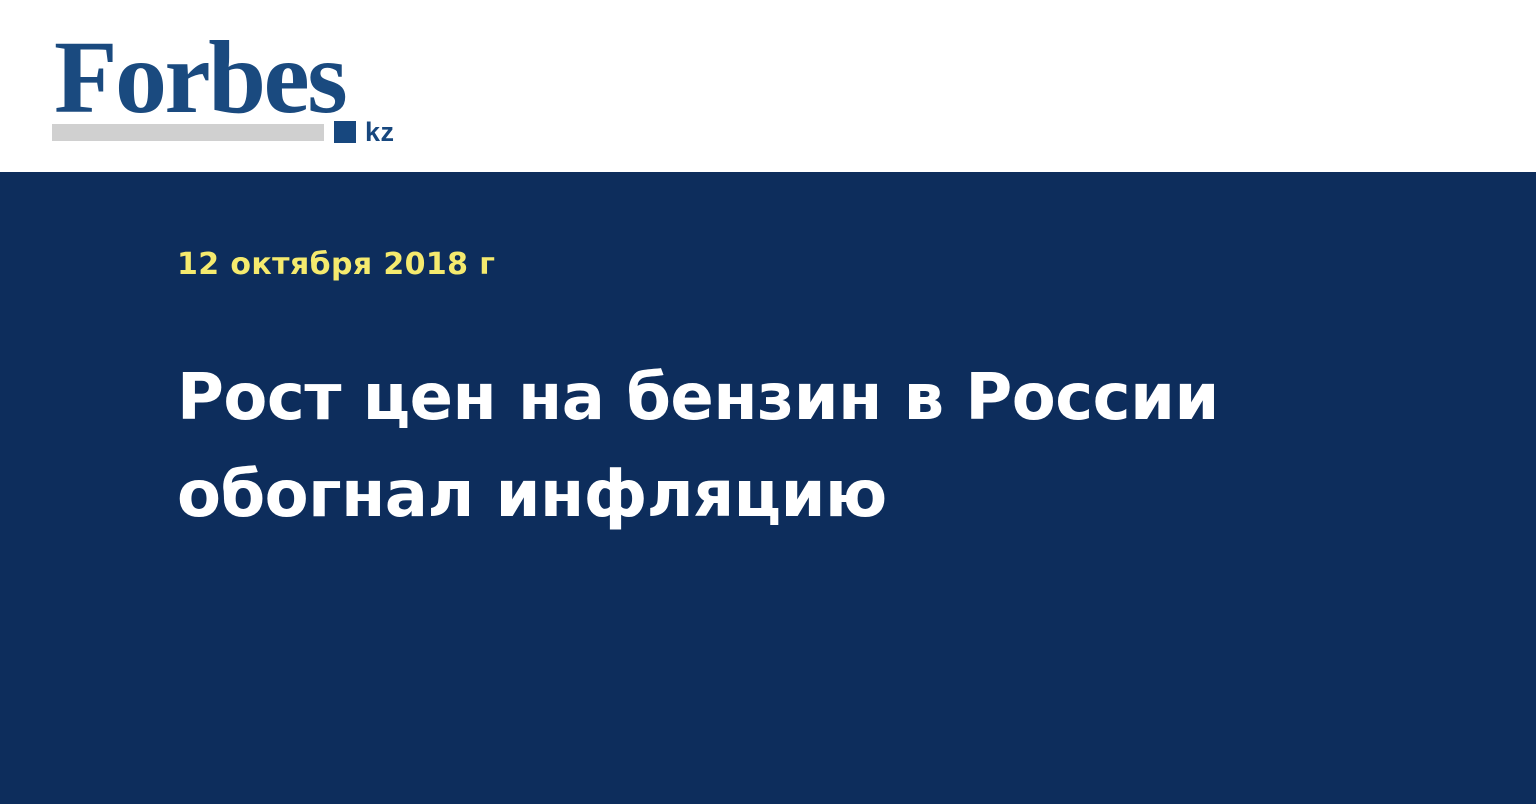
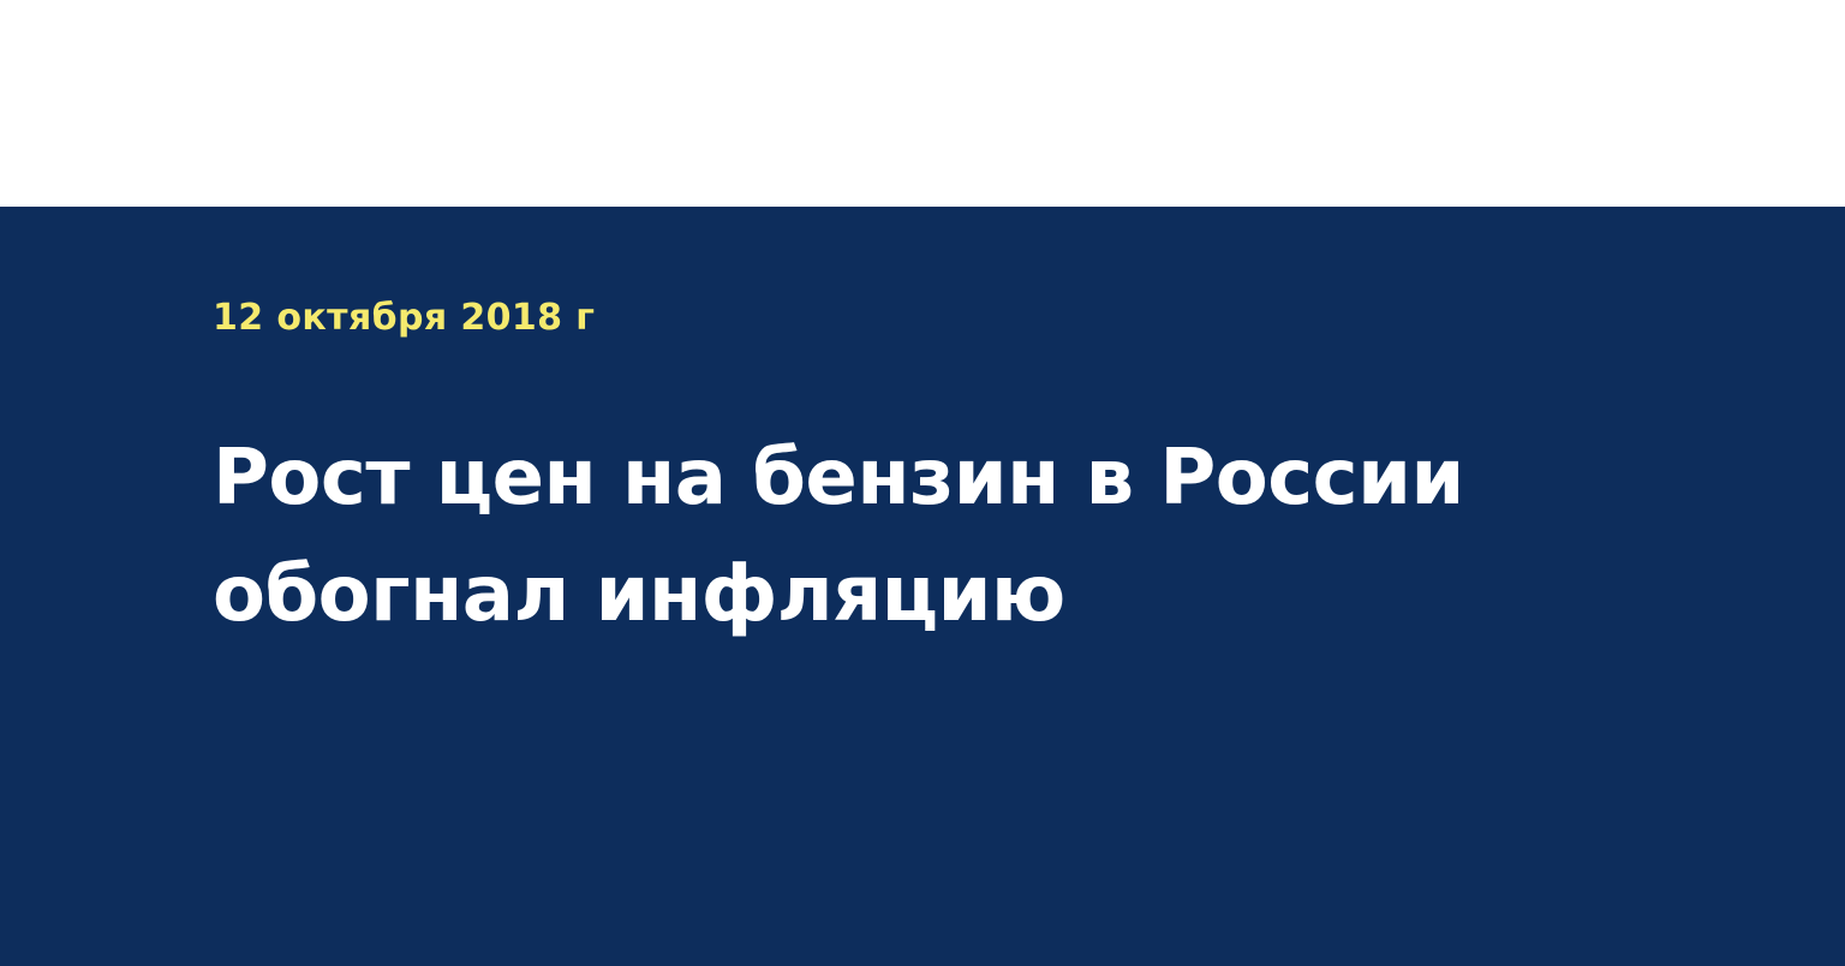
- Forbes
- kz
  12 октября 2018 г
  Рост цен на бензин в России
  обогнал инфляцию
